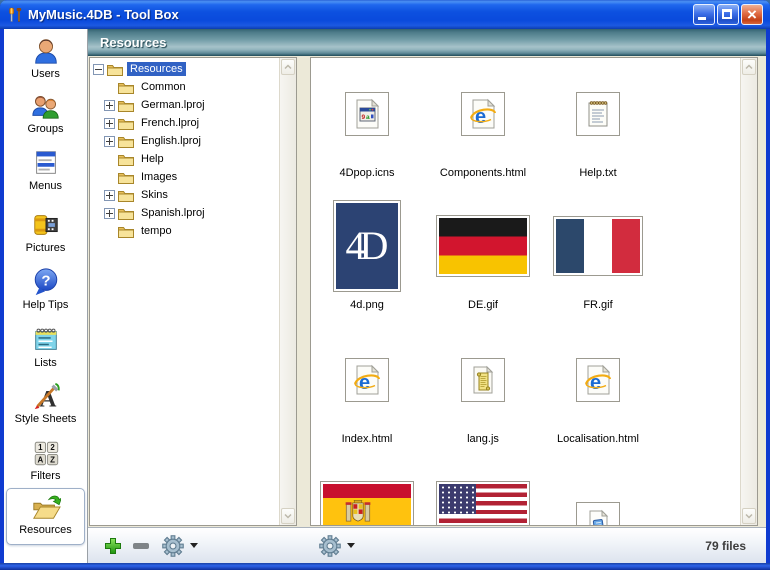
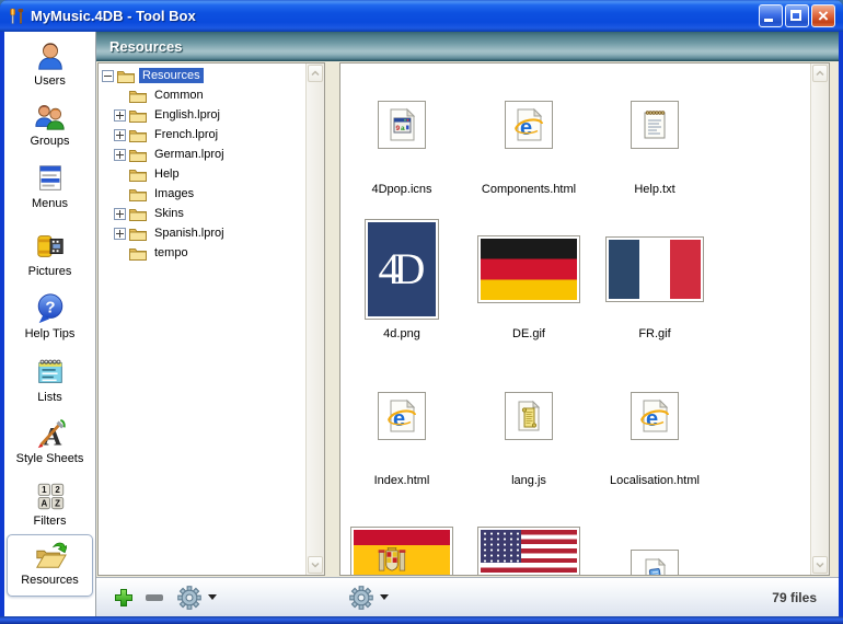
  MyMusic.4DB - Tool Box
  Users
  Groups
  Menus
  Pictures
  Help Tips
  Lists
  Style Sheets
  Filters
  Resources
  Resources
  Resources
  Common
- German.lproj
+ English.lproj
  French.lproj
- English.lproj
+ German.lproj
  Help
  Images
  Skins
  Spanish.lproj
  tempo
  4Dpop.icns
  Components.html
  Help.txt
  4D
  4d.png
  DE.gif
  FR.gif
  Index.html
  lang.js
  Localisation.html
  79 files
